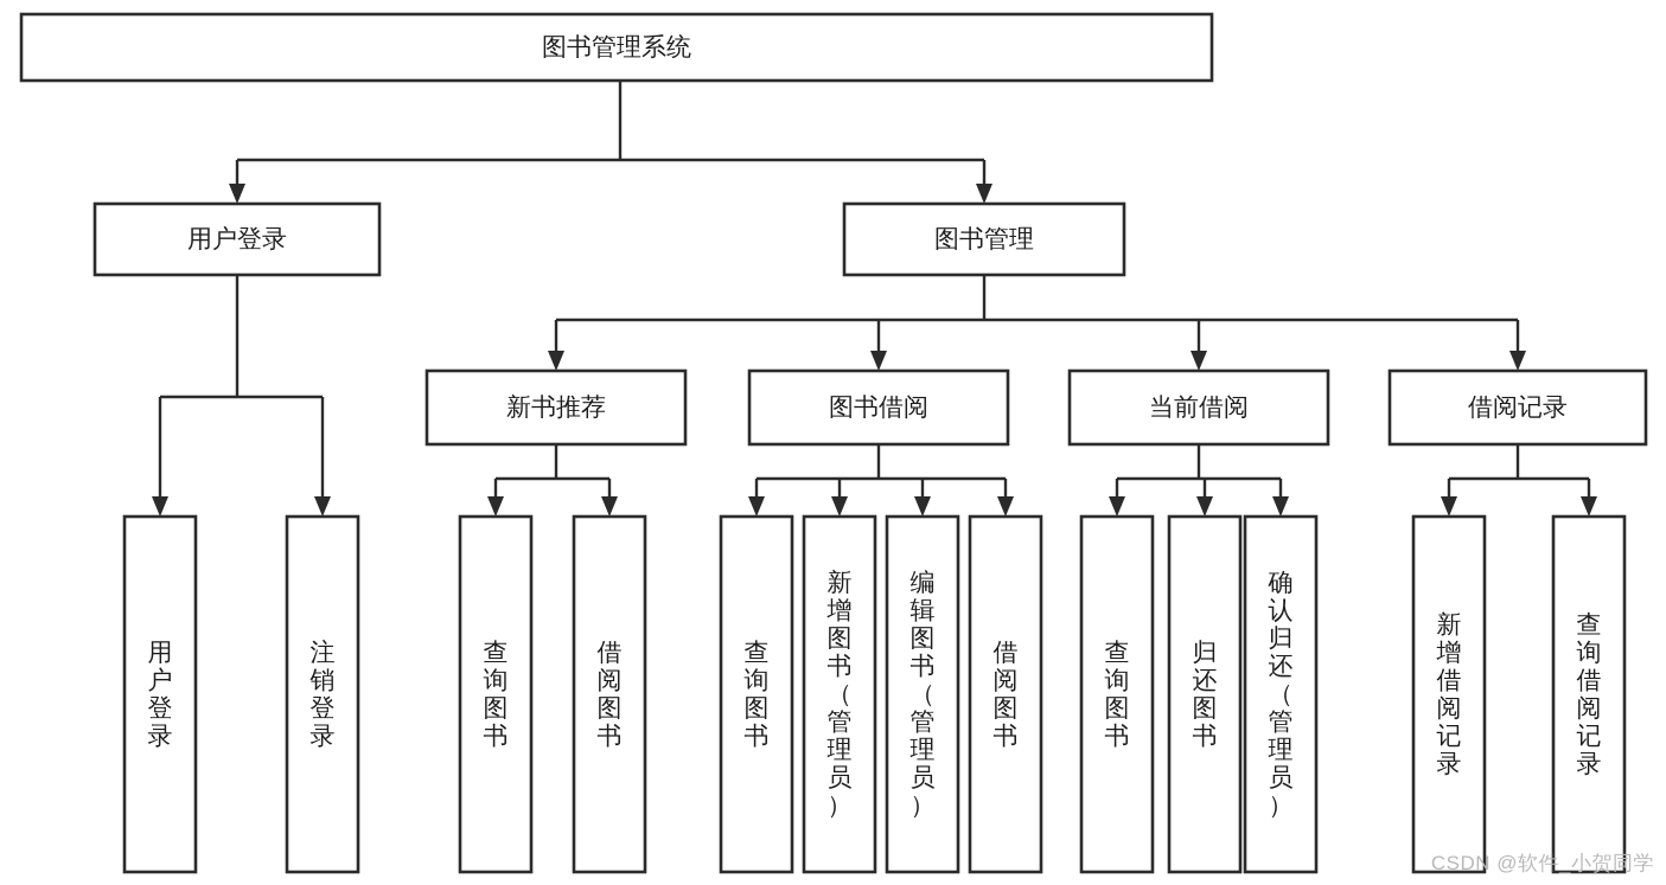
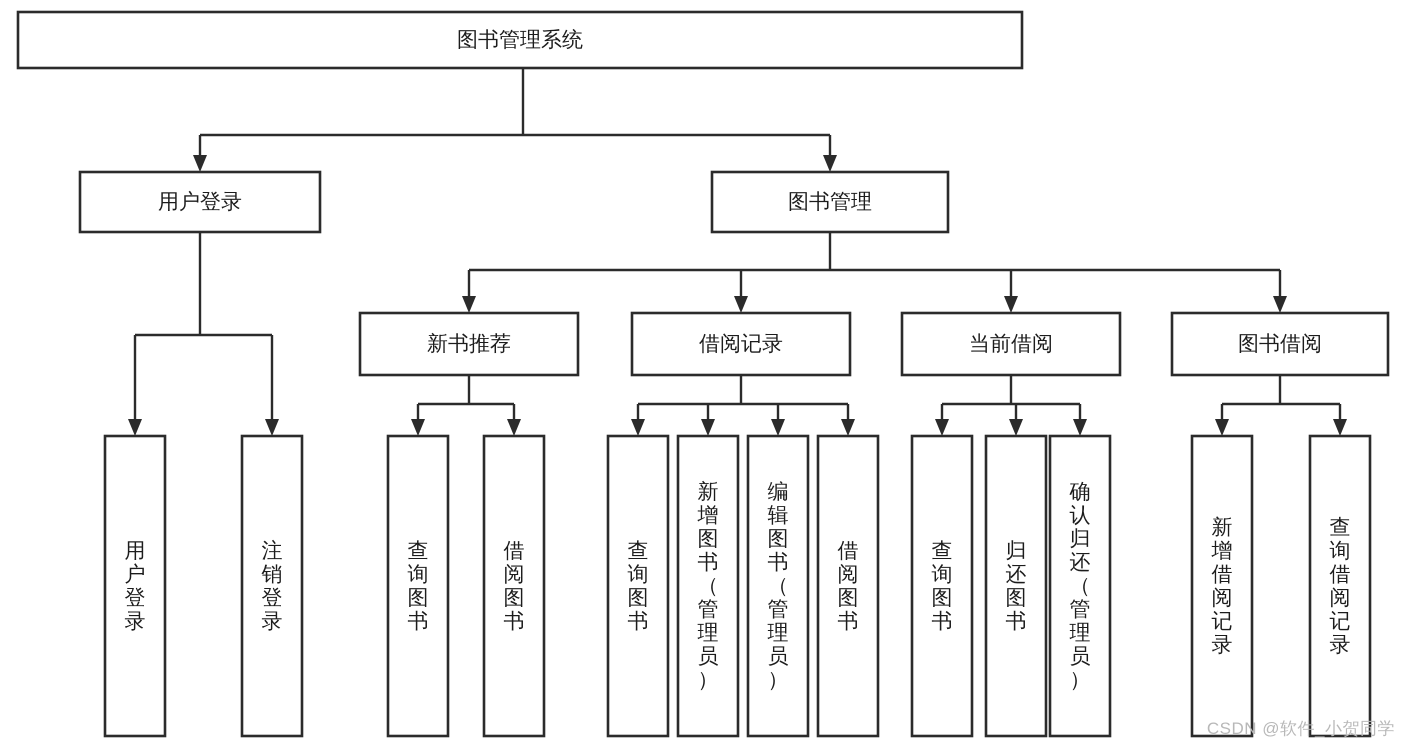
  图书管理系统
  用户登录
  图书管理
  新书推荐
- 图书借阅
+ 借阅记录
  当前借阅
- 借阅记录
+ 图书借阅
  用户登录
  注销登录
  查询图书
  借阅图书
  查询图书
  新增图书（管理员）
  编辑图书（管理员）
  借阅图书
  查询图书
  归还图书
  确认归还（管理员）
  新增借阅记录
  查询借阅记录
  CSDN @软件_小贺同学
